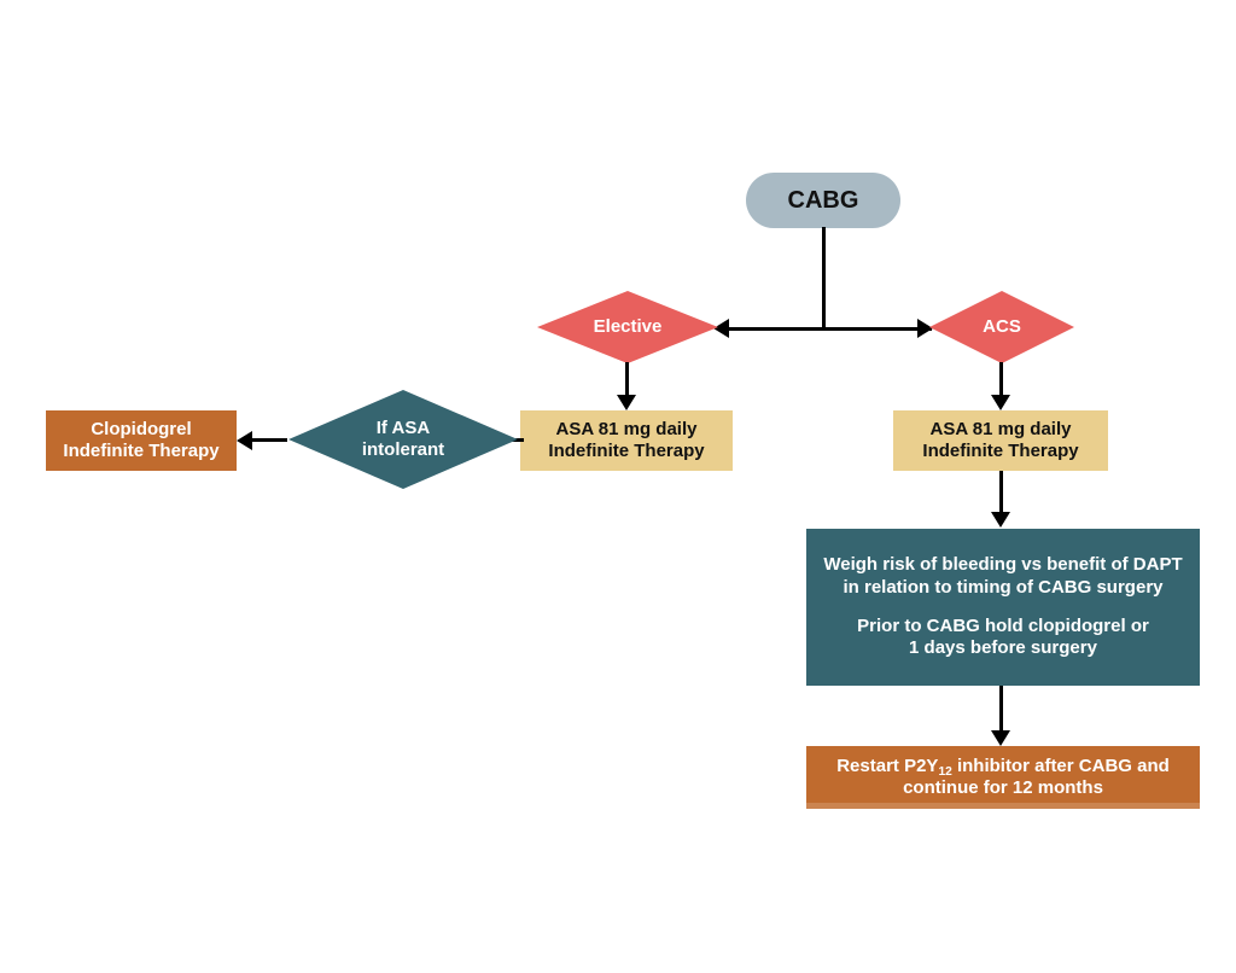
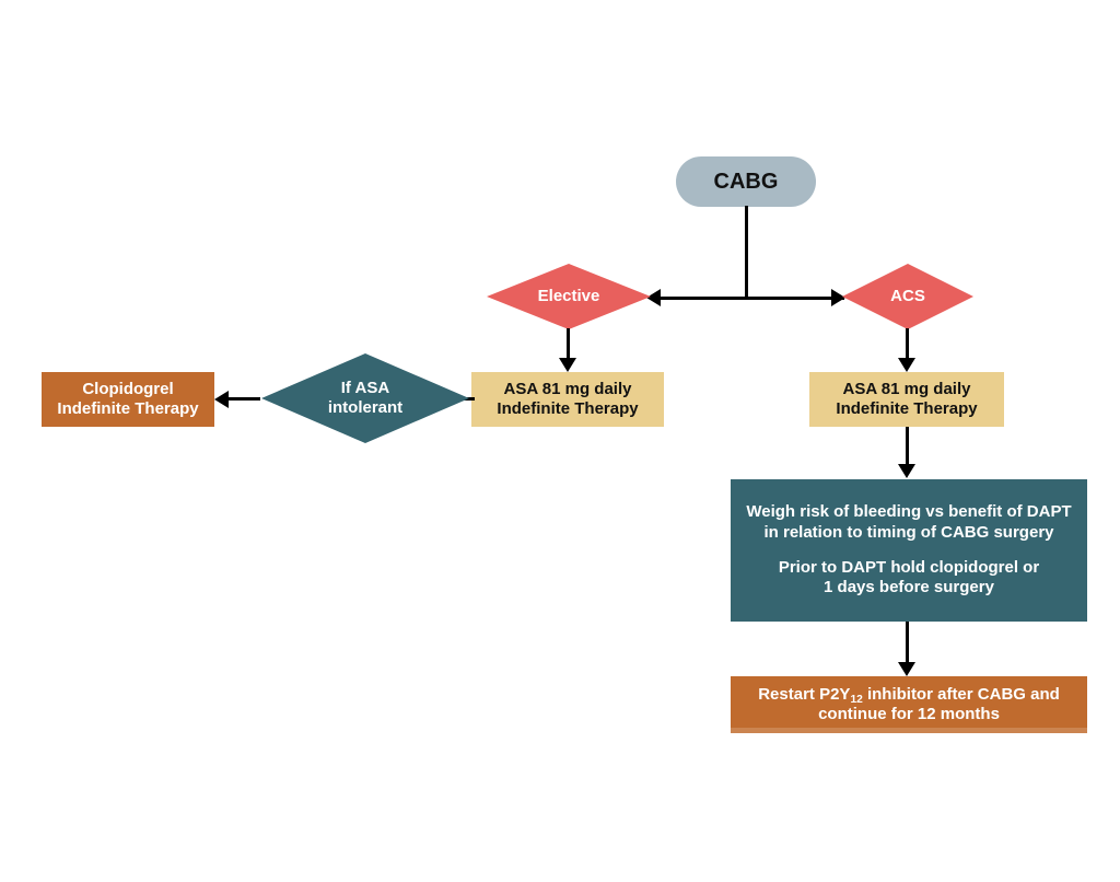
  CABG
  Elective
  ACS
  ASA 81 mg daily
  Indefinite Therapy
  ASA 81 mg daily
  Indefinite Therapy
  If ASA
  intolerant
  Clopidogrel
  Indefinite Therapy
  Weigh risk of bleeding vs benefit of DAPT
  in relation to timing of CABG surgery
- Prior to CABG hold clopidogrel or
+ Prior to DAPT hold clopidogrel or
  1 days before surgery
  Restart P2Y12 inhibitor after CABG and
  continue for 12 months
